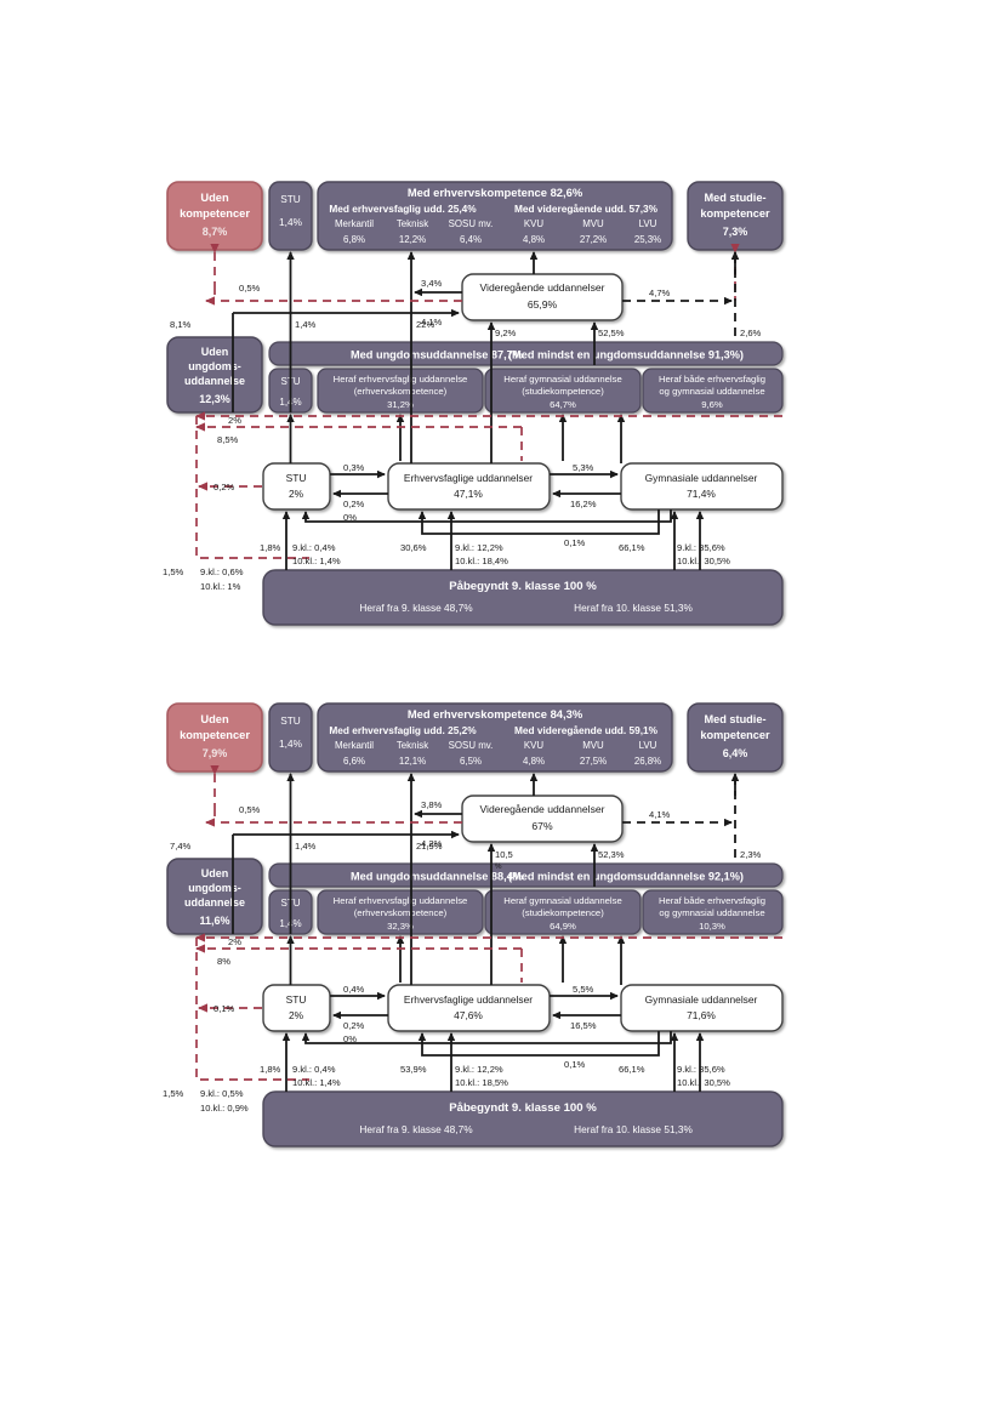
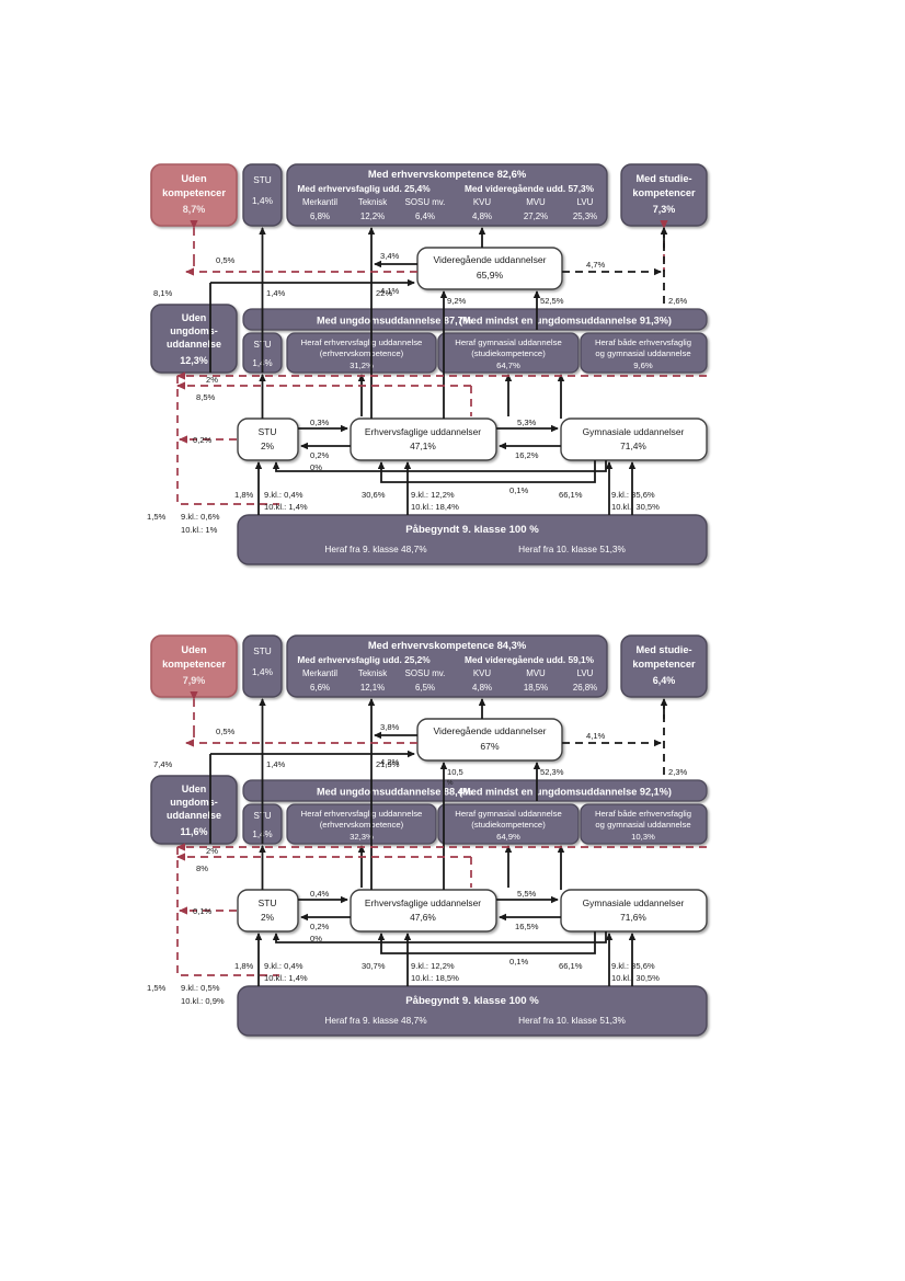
  Uden
  kompetencer
  8,7%
  STU
  1,4%
  Med erhvervskompetence 82,6%
  Med erhvervsfaglig udd. 25,4%
  Med videregående udd. 57,3%
  Merkantil
  Teknisk
  SOSU mv.
  KVU
  MVU
  LVU
  6,8%
  12,2%
  6,4%
  4,8%
  27,2%
  25,3%
  Med studie-
  kompetencer
  7,3%
  Videregående uddannelser
  65,9%
  Med ungdomsuddannelse 87,7%
  (Med mindst en ungdomsuddannelse 91,3%)
  Uden
  ungdoms-
  uddannelse
  12,3%
  1,%
  Heraf erhvervsfaglg uddannelse
  (erhvervskompetence)
  31,2%
  Heraf gymnasial uddannelse
  (studiekompetence)
  64,7%
  Heraf både erhvervsfaglig
  og gymnasial uddannelse
  9,6%
  STU
  2%
  Erhvervsfaglige uddannelser
  47,1%
  Gymnasiale uddannelser
  71,4%
  Påbegyndt 9. klasse 100 %
  Heraf fra 9. klasse 48,7%
  Heraf fra 10. klasse 51,3%
  0,5%
  1,4%
  22%
  3,4%
  4,1%
  4,7%
  9,2%
  52,5%
  2,6%
  8,1%
  2%
  8,5%
  0,2%
  0,3%
  0,2%
  0%
  5,3%
  16,2%
  0,1%
  1,8%
  9.kl.: 0,4%
  10.kl.: 1,4%
  30,6%
  9.kl.: 12,2%
  10.kl.: 18,4%
  66,1%
  9.kl.: 35,6%
  10.kl.: 30,5%
  1,5%
  9.kl.: 0,6%
  10.kl.: 1%
  Uden
  kompetencer
  7,9%
  STU
  1,4%
  Med erhvervskompetence 84,3%
  Med erhvervsfaglig udd. 25,2%
  Med videregående udd. 59,1%
  Merkantil
  Teknisk
  SOSU mv.
  KVU
  MVU
  LVU
  6,6%
  12,1%
  6,5%
  4,8%
- 27,5%
+ 18,5%
  26,8%
  Med studie-
  kompetencer
  6,4%
  Videregående uddannelser
  67%
  Med ungdomsuddannelse 88,4%
  (Med mindst en ungdomsuddannelse 92,1%)
  Uden
  ungdoms-
  uddannelse
  11,6%
  1,%
  Heraf erhvervsfaglg uddannelse
  (erhvervskompetence)
  32,3%
  Heraf gymnasial uddannelse
  (studiekompetence)
  64,9%
  Heraf både erhvervsfaglig
  og gymnasial uddannelse
  10,3%
  STU
  2%
  Erhvervsfaglige uddannelser
  47,6%
  Gymnasiale uddannelser
  71,6%
  Påbegyndt 9. klasse 100 %
  Heraf fra 9. klasse 48,7%
  Heraf fra 10. klasse 51,3%
  0,5%
  1,4%
  21,9%
  3,8%
  4,2%
  4,1%
  10,5
  52,3%
  2,3%
  7,4%
  2%
  8%
  0,1%
  0,4%
  0,2%
  0%
  5,5%
  16,5%
  0,1%
  1,8%
  9.kl.: 0,4%
  10.kl.: 1,4%
- 53,9%
+ 30,7%
  9.kl.: 12,2%
  10.kl.: 18,5%
  66,1%
  9.kl.: 35,6%
  10.kl.: 30,5%
  1,5%
  9.kl.: 0,5%
  10.kl.: 0,9%
